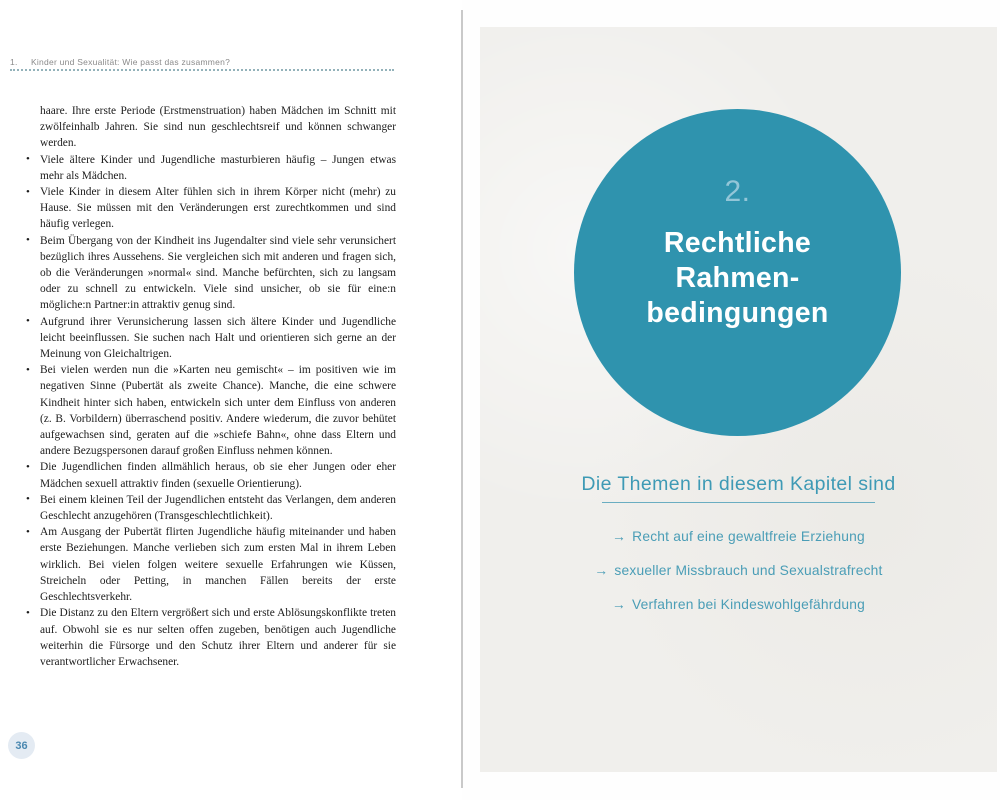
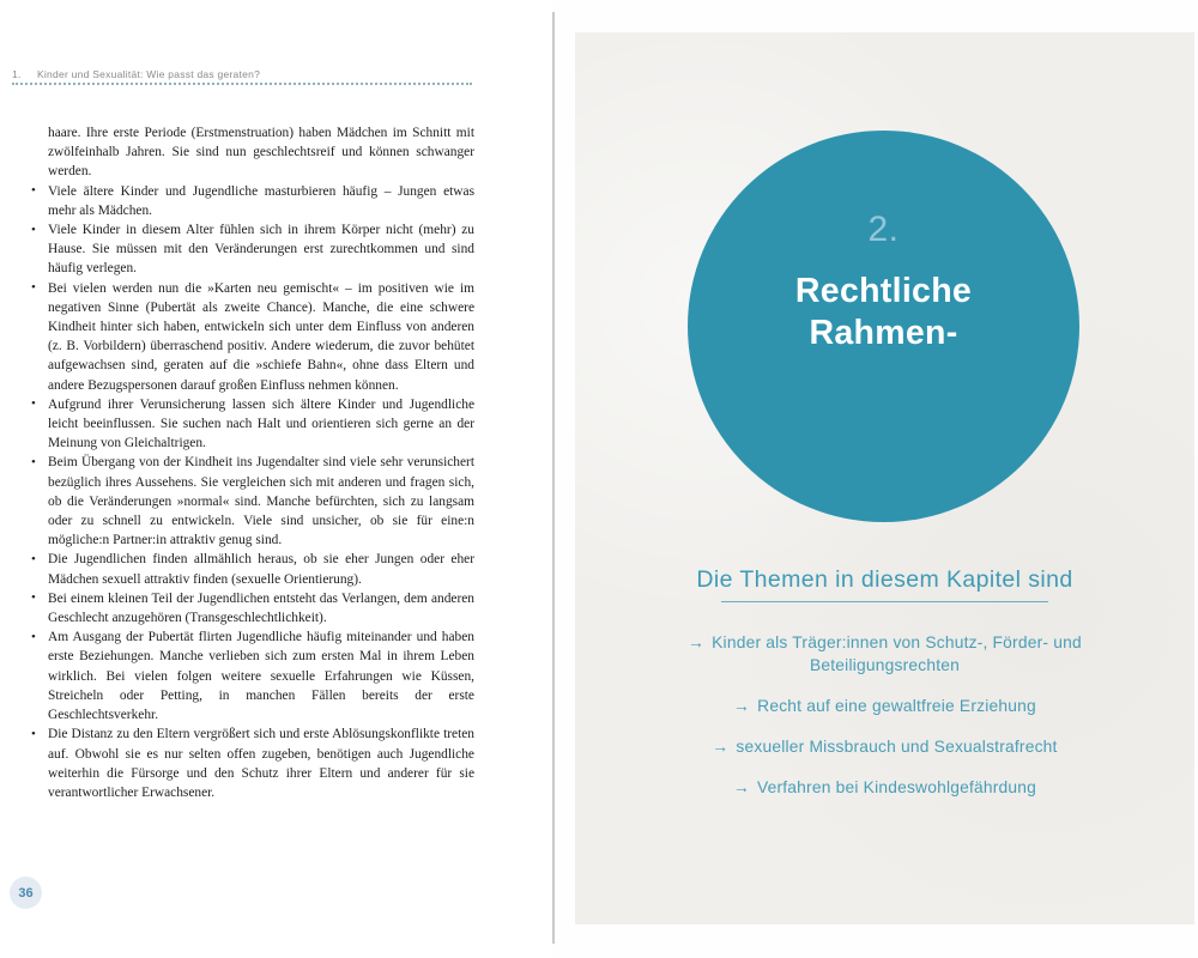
  1.
- Kinder und Sexualität: Wie passt das zusammen?
+ Kinder und Sexualität: Wie passt das geraten?
  haare. Ihre erste Periode (Erstmenstruation) haben Mädchen im Schnitt mit zwölfeinhalb Jahren. Sie sind nun geschlechtsreif und können schwanger werden.
  •
  Viele ältere Kinder und Jugendliche masturbieren häufig – Jungen etwas mehr als Mädchen.
  •
  Viele Kinder in diesem Alter fühlen sich in ihrem Körper nicht (mehr) zu Hause. Sie müssen mit den Veränderungen erst zurechtkommen und sind häufig verlegen.
  •
- Beim Übergang von der Kindheit ins Jugendalter sind viele sehr verunsichert bezüglich ihres Aussehens. Sie vergleichen sich mit anderen und fragen sich, ob die Veränderungen »normal« sind. Manche befürchten, sich zu langsam oder zu schnell zu entwickeln. Viele sind unsicher, ob sie für eine:n mögliche:n Partner:in attraktiv genug sind.
+ Bei vielen werden nun die »Karten neu gemischt« – im positiven wie im negativen Sinne (Pubertät als zweite Chance). Manche, die eine schwere Kindheit hinter sich haben, entwickeln sich unter dem Einfluss von anderen (z. B. Vorbildern) überraschend positiv. Andere wiederum, die zuvor behütet aufgewachsen sind, geraten auf die »schiefe Bahn«, ohne dass Eltern und andere Bezugspersonen darauf großen Einfluss nehmen können.
  •
  Aufgrund ihrer Verunsicherung lassen sich ältere Kinder und Jugendliche leicht beeinflussen. Sie suchen nach Halt und orientieren sich gerne an der Meinung von Gleichaltrigen.
  •
- Bei vielen werden nun die »Karten neu gemischt« – im positiven wie im negativen Sinne (Pubertät als zweite Chance). Manche, die eine schwere Kindheit hinter sich haben, entwickeln sich unter dem Einfluss von anderen (z. B. Vorbildern) überraschend positiv. Andere wiederum, die zuvor behütet aufgewachsen sind, geraten auf die »schiefe Bahn«, ohne dass Eltern und andere Bezugspersonen darauf großen Einfluss nehmen können.
+ Beim Übergang von der Kindheit ins Jugendalter sind viele sehr verunsichert bezüglich ihres Aussehens. Sie vergleichen sich mit anderen und fragen sich, ob die Veränderungen »normal« sind. Manche befürchten, sich zu langsam oder zu schnell zu entwickeln. Viele sind unsicher, ob sie für eine:n mögliche:n Partner:in attraktiv genug sind.
  •
  Die Jugendlichen finden allmählich heraus, ob sie eher Jungen oder eher Mädchen sexuell attraktiv finden (sexuelle Orientierung).
  •
  Bei einem kleinen Teil der Jugendlichen entsteht das Verlangen, dem anderen Geschlecht anzugehören (Transgeschlechtlichkeit).
  •
  Am Ausgang der Pubertät flirten Jugendliche häufig miteinander und haben erste Beziehungen. Manche verlieben sich zum ersten Mal in ihrem Leben wirklich. Bei vielen folgen weitere sexuelle Erfahrungen wie Küssen, Streicheln oder Petting, in manchen Fällen bereits der erste Geschlechtsverkehr.
  •
  Die Distanz zu den Eltern vergrößert sich und erste Ablösungskonflikte treten auf. Obwohl sie es nur selten offen zugeben, benötigen auch Jugendliche weiterhin die Fürsorge und den Schutz ihrer Eltern und anderer für sie verantwortlicher Erwachsener.
  36
  2.
  Rechtliche
  Rahmen-
- bedingungen
  Die Themen in diesem Kapitel sind
+ → Kinder als Träger:innen von Schutz-, Förder- und Beteiligungsrechten
  → Recht auf eine gewaltfreie Erziehung
  → sexueller Missbrauch und Sexualstrafrecht
  → Verfahren bei Kindeswohlgefährdung
